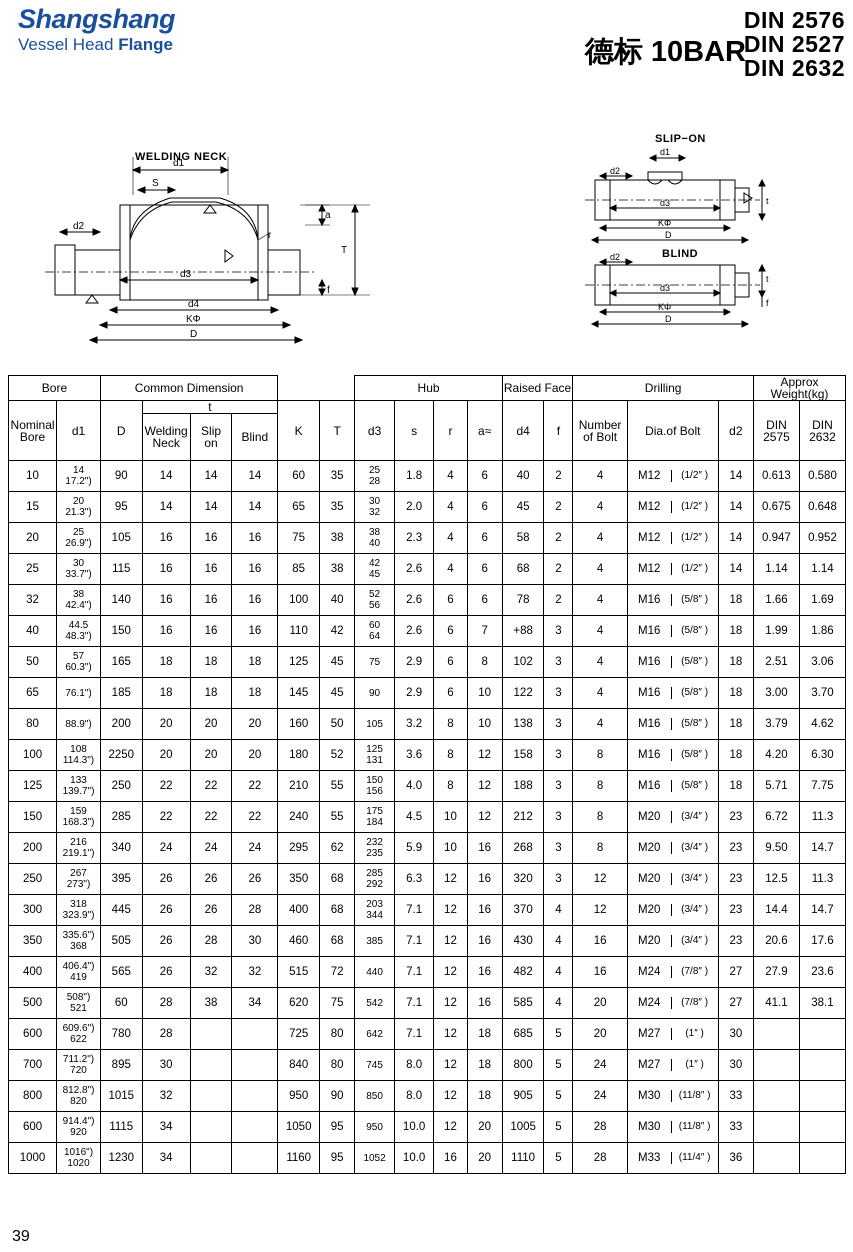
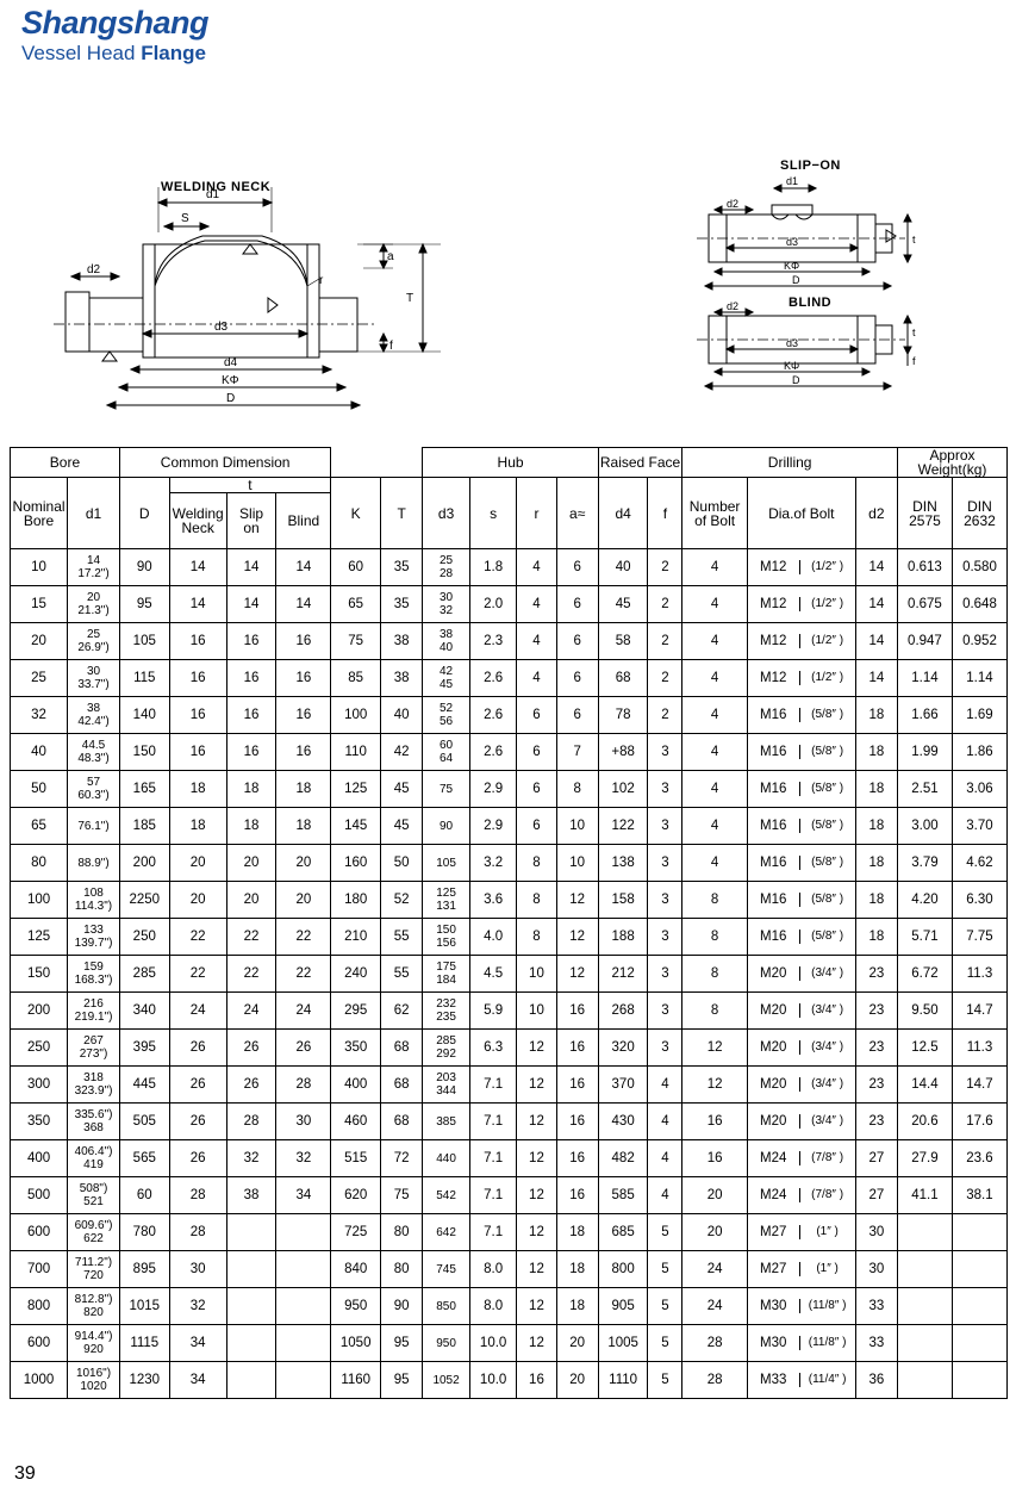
  Shangshang
  Vessel Head Flange
- 德标 10BAR
- DIN 2576
- DIN 2527
- DIN 2632
  WELDING NECK
  d1
  S
  d2
  d3
  d4
  KΦ
  D
  T
  a
  r
  f
  SLIP−ON
  d1
  d2
  d3
  KΦ
  D
  t
  BLIND
  d2
  d3
  KΦ
  D
  t
  f
  Bore	Common Dimension		Hub	Raised Face	Drilling	ApproxWeight(kg)
  Nominal Bore	d1	D	t	K	T	d3	s	r	a≈	d4	f	Number of Bolt	Dia.of Bolt	d2	DIN2575	DIN2632
  WeldingNeck	Slipon	Blind
  10	1417.2")	90	14	14	14	60	35	2528	1.8	4	6	40	2	4	M12 (1/2″ )	14	0.613	0.580
  15	2021.3")	95	14	14	14	65	35	3032	2.0	4	6	45	2	4	M12 (1/2″ )	14	0.675	0.648
  20	2526.9")	105	16	16	16	75	38	3840	2.3	4	6	58	2	4	M12 (1/2″ )	14	0.947	0.952
  25	3033.7")	115	16	16	16	85	38	4245	2.6	4	6	68	2	4	M12 (1/2″ )	14	1.14	1.14
  32	3842.4")	140	16	16	16	100	40	5256	2.6	6	6	78	2	4	M16 (5/8″ )	18	1.66	1.69
  40	44.548.3")	150	16	16	16	110	42	6064	2.6	6	7	+88	3	4	M16 (5/8″ )	18	1.99	1.86
  50	5760.3")	165	18	18	18	125	45	75	2.9	6	8	102	3	4	M16 (5/8″ )	18	2.51	3.06
  65	76.1")	185	18	18	18	145	45	90	2.9	6	10	122	3	4	M16 (5/8″ )	18	3.00	3.70
  80	88.9")	200	20	20	20	160	50	105	3.2	8	10	138	3	4	M16 (5/8″ )	18	3.79	4.62
  100	108114.3")	2250	20	20	20	180	52	125131	3.6	8	12	158	3	8	M16 (5/8″ )	18	4.20	6.30
  125	133139.7")	250	22	22	22	210	55	150156	4.0	8	12	188	3	8	M16 (5/8″ )	18	5.71	7.75
  150	159168.3")	285	22	22	22	240	55	175184	4.5	10	12	212	3	8	M20 (3/4″ )	23	6.72	11.3
  200	216219.1")	340	24	24	24	295	62	232235	5.9	10	16	268	3	8	M20 (3/4″ )	23	9.50	14.7
  250	267273")	395	26	26	26	350	68	285292	6.3	12	16	320	3	12	M20 (3/4″ )	23	12.5	11.3
  300	318323.9")	445	26	26	28	400	68	203344	7.1	12	16	370	4	12	M20 (3/4″ )	23	14.4	14.7
  350	335.6")368	505	26	28	30	460	68	385	7.1	12	16	430	4	16	M20 (3/4″ )	23	20.6	17.6
  400	406.4")419	565	26	32	32	515	72	440	7.1	12	16	482	4	16	M24 (7/8″ )	27	27.9	23.6
  500	508")521	60	28	38	34	620	75	542	7.1	12	16	585	4	20	M24 (7/8″ )	27	41.1	38.1
  600	609.6")622	780	28			725	80	642	7.1	12	18	685	5	20	M27 (1″ )	30
  700	711.2")720	895	30			840	80	745	8.0	12	18	800	5	24	M27 (1″ )	30
  800	812.8")820	1015	32			950	90	850	8.0	12	18	905	5	24	M30 (11/8″ )	33
  600	914.4")920	1115	34			1050	95	950	10.0	12	20	1005	5	28	M30 (11/8″ )	33
  1000	1016")1020	1230	34			1160	95	1052	10.0	16	20	1110	5	28	M33 (11/4″ )	36
  39
